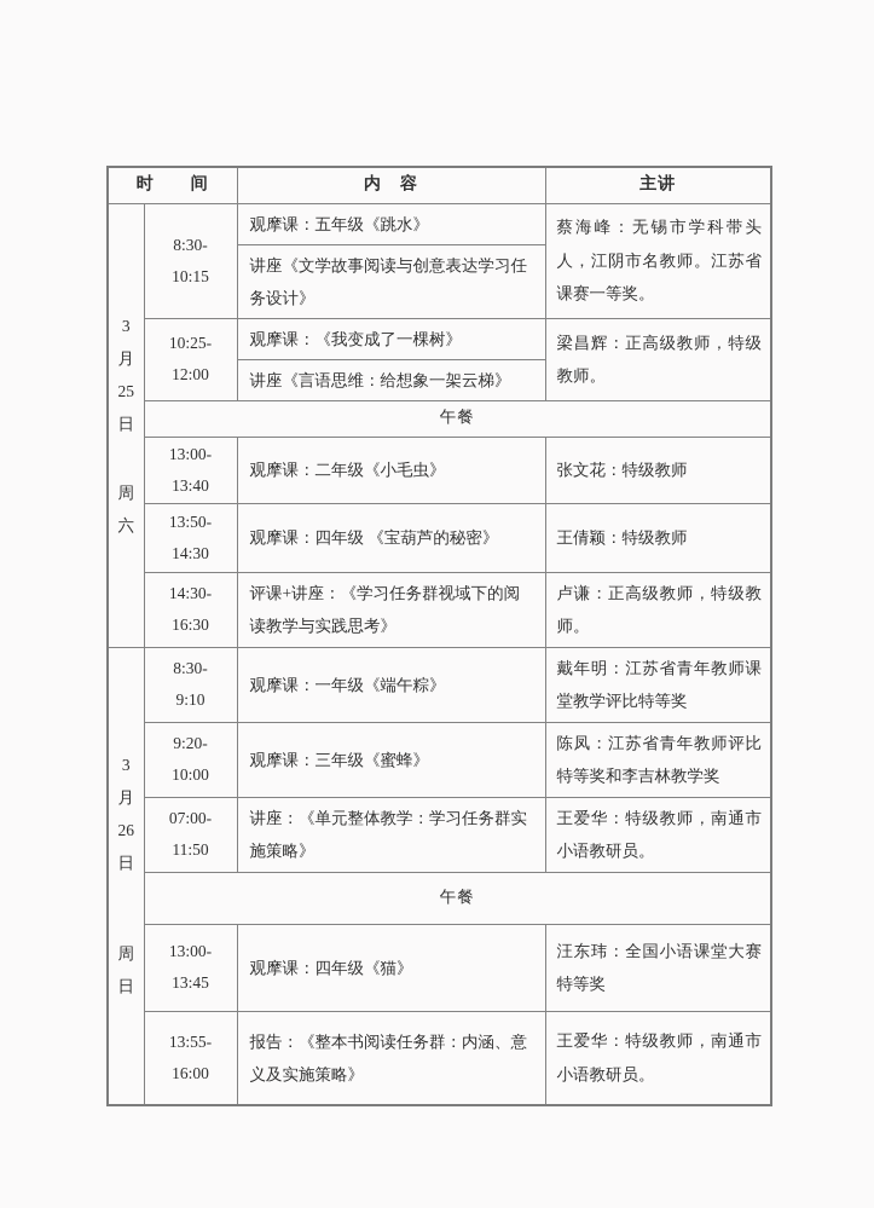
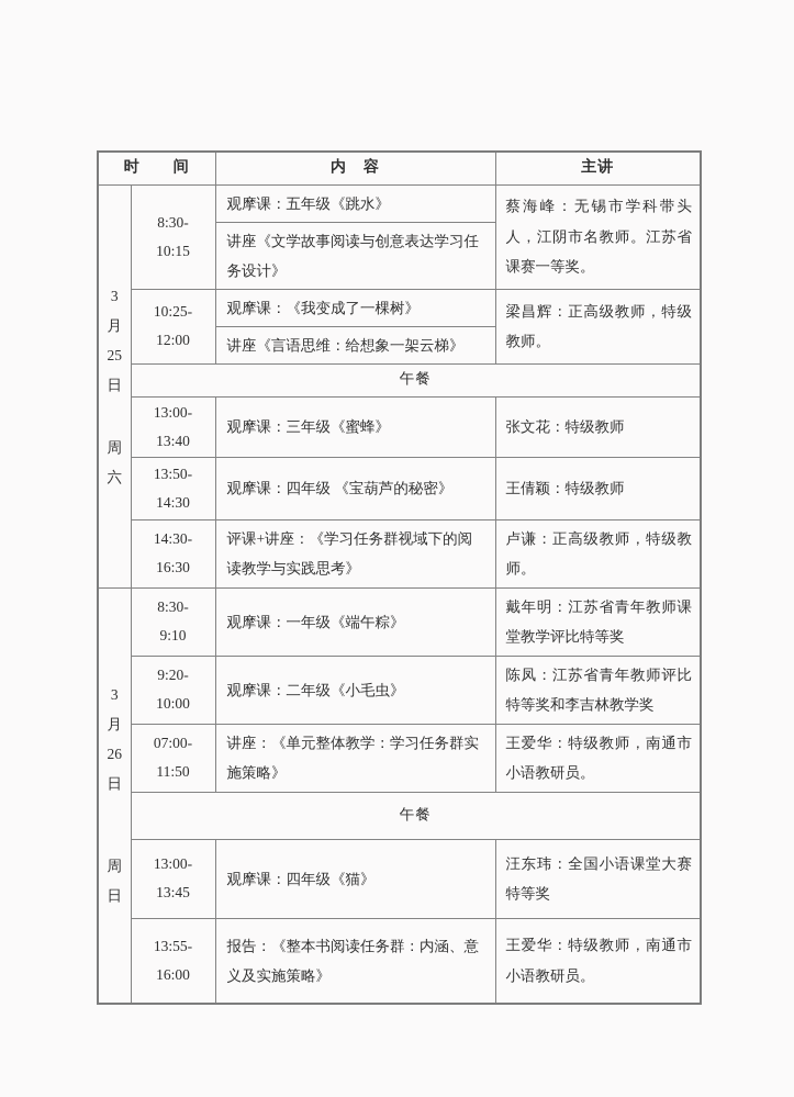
  时 间	内 容	主讲
  3 月 25 日 周 六	8:30- 10:15	观摩课：五年级《跳水》	蔡海峰：无锡市学科带头人，江阴市名教师。江苏省课赛一等奖。
  讲座《文学故事阅读与创意表达学习任务设计》
  10:25- 12:00	观摩课：《我变成了一棵树》	梁昌辉：正高级教师，特级教师。
  讲座《言语思维：给想象一架云梯》
  午餐
- 13:00- 13:40	观摩课：二年级《小毛虫》	张文花：特级教师
+ 13:00- 13:40	观摩课：三年级《蜜蜂》	张文花：特级教师
  13:50- 14:30	观摩课：四年级 《宝葫芦的秘密》	王倩颖：特级教师
  14:30- 16:30	评课+讲座：《学习任务群视域下的阅读教学与实践思考》	卢谦：正高级教师，特级教师。
  3 月 26 日 周 日	8:30- 9:10	观摩课：一年级《端午粽》	戴年明：江苏省青年教师课堂教学评比特等奖
- 9:20- 10:00	观摩课：三年级《蜜蜂》	陈凤：江苏省青年教师评比特等奖和李吉林教学奖
+ 9:20- 10:00	观摩课：二年级《小毛虫》	陈凤：江苏省青年教师评比特等奖和李吉林教学奖
  07:00- 11:50	讲座：《单元整体教学：学习任务群实施策略》	王爱华：特级教师，南通市小语教研员。
  午餐
  13:00- 13:45	观摩课：四年级《猫》	汪东玮：全国小语课堂大赛特等奖
  13:55- 16:00	报告：《整本书阅读任务群：内涵、意义及实施策略》	王爱华：特级教师，南通市小语教研员。
